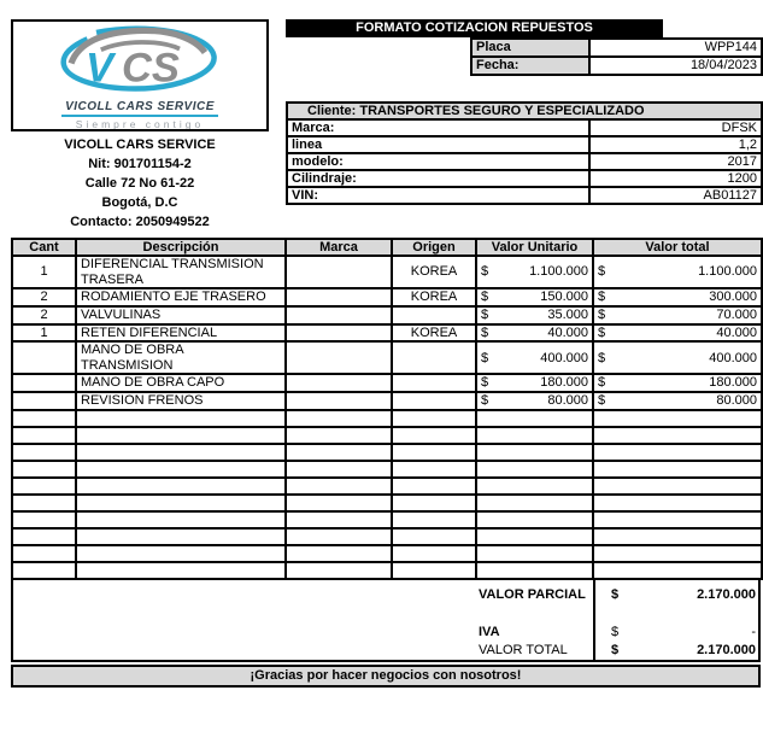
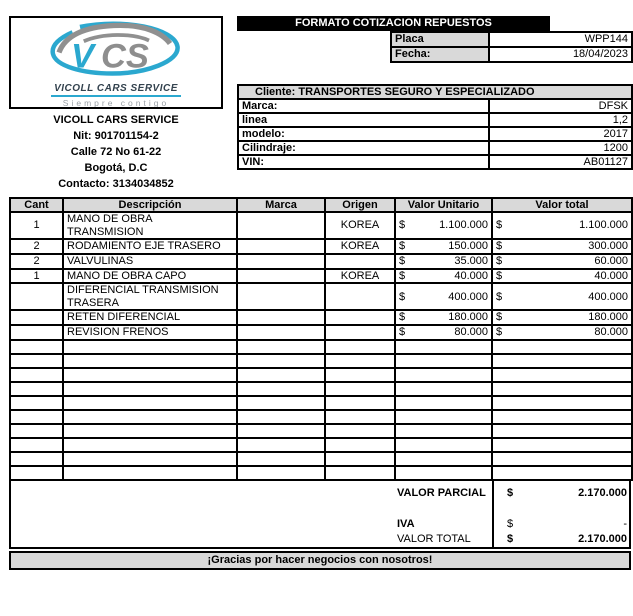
  V
  CS
  VICOLL CARS SERVICE
  Siempre contigo
  VICOLL CARS SERVICE
  Nit: 901701154-2
  Calle 72 No 61-22
  Bogotá, D.C
- Contacto: 2050949522
+ Contacto: 3134034852
  FORMATO COTIZACION REPUESTOS
  Placa	WPP144
  Fecha:	18/04/2023
  Cliente: TRANSPORTES SEGURO Y ESPECIALIZADO
  Marca:	DFSK
  linea	1,2
  modelo:	2017
  Cilindraje:	1200
  VIN:	AB01127
  Cant	Descripción	Marca	Origen	Valor Unitario	Valor total
- 1	DIFERENCIAL TRANSMISION TRASERA		KOREA	$ 1.100.000	$ 1.100.000
+ 1	MANO DE OBRA TRANSMISION		KOREA	$ 1.100.000	$ 1.100.000
  2	RODAMIENTO EJE TRASERO		KOREA	$ 150.000	$ 300.000
- 2	VALVULINAS			$ 35.000	$ 70.000
+ 2	VALVULINAS			$ 35.000	$ 60.000
- 1	RETEN DIFERENCIAL		KOREA	$ 40.000	$ 40.000
+ 1	MANO DE OBRA CAPO		KOREA	$ 40.000	$ 40.000
- 	MANO DE OBRA TRANSMISION			$ 400.000	$ 400.000
+ 	DIFERENCIAL TRANSMISION TRASERA			$ 400.000	$ 400.000
- 	MANO DE OBRA CAPO			$ 180.000	$ 180.000
+ 	RETEN DIFERENCIAL			$ 180.000	$ 180.000
  	REVISION FRENOS			$ 80.000	$ 80.000
  VALOR PARCIAL
  $
  2.170.000
  IVA
  $
  -
  VALOR TOTAL
  $
  2.170.000
  ¡Gracias por hacer negocios con nosotros!
